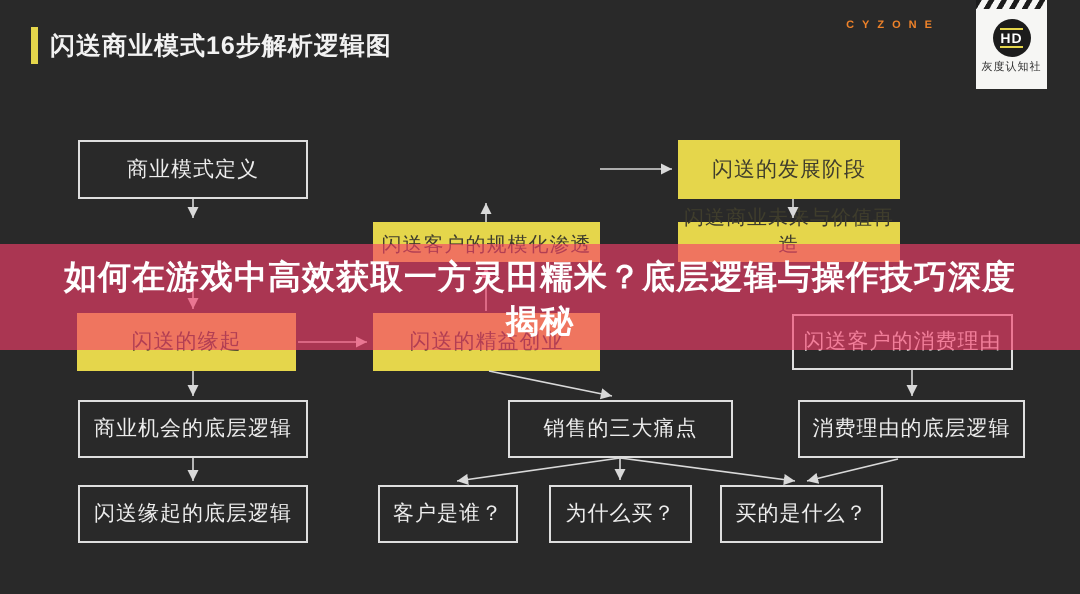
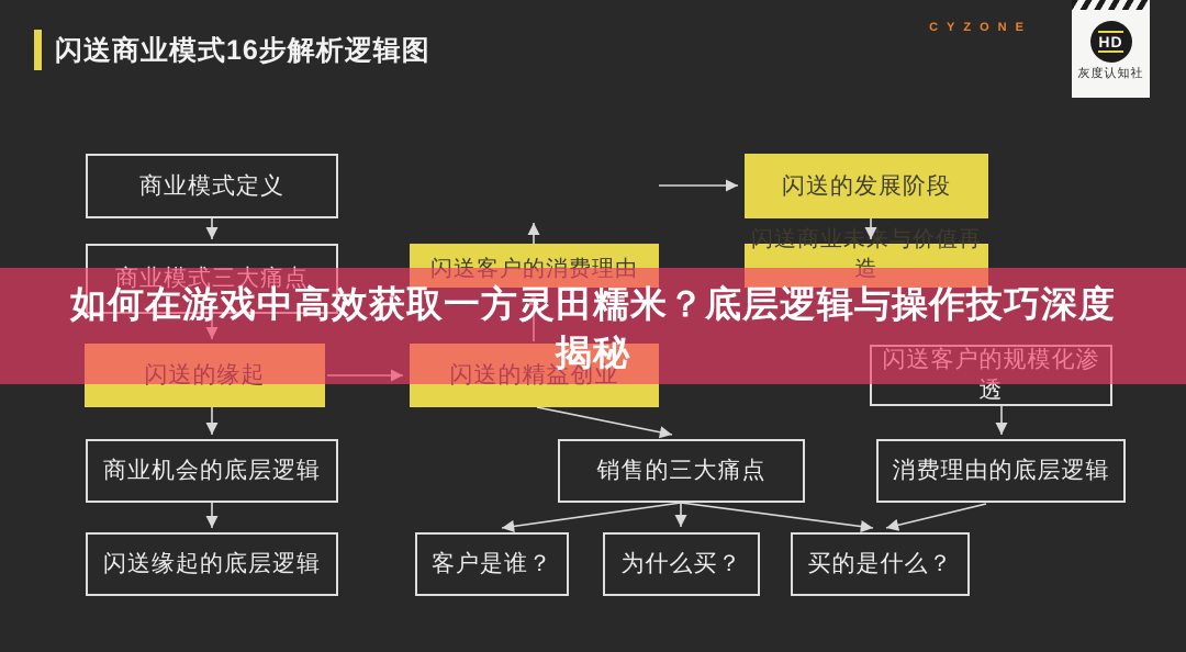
  闪送商业模式16步解析逻辑图
  CYZONE
  HD
  灰度认知社
  商业模式定义
+ 商业模式三大痛点
  闪送的缘起
  商业机会的底层逻辑
  闪送缘起的底层逻辑
- 闪送客户的规模化渗透
+ 闪送客户的消费理由
  闪送的精益创业
  销售的三大痛点
  客户是谁？
  为什么买？
  买的是什么？
  闪送的发展阶段
  闪送商业未来与价值再造
- 闪送客户的消费理由
+ 闪送客户的规模化渗透
  消费理由的底层逻辑
  如何在游戏中高效获取一方灵田糯米？底层逻辑与操作技巧深度
  揭秘
